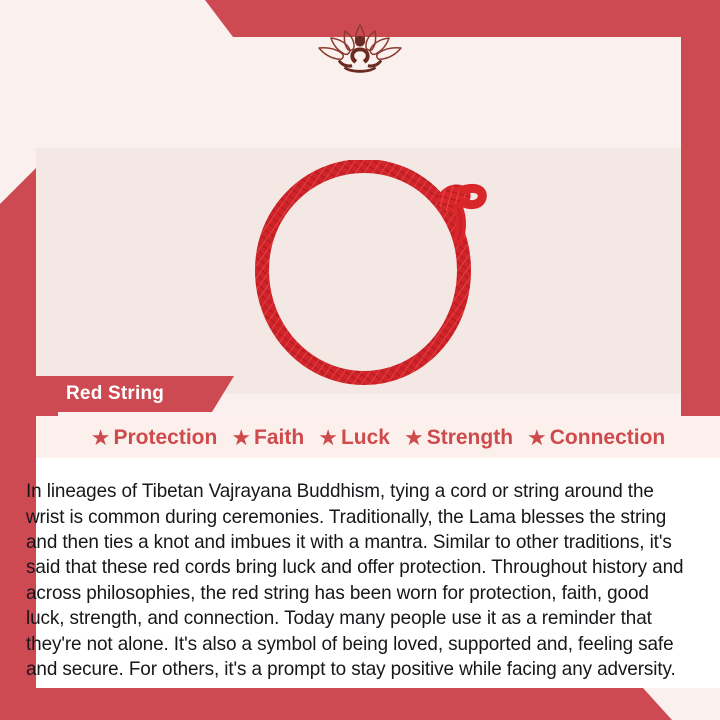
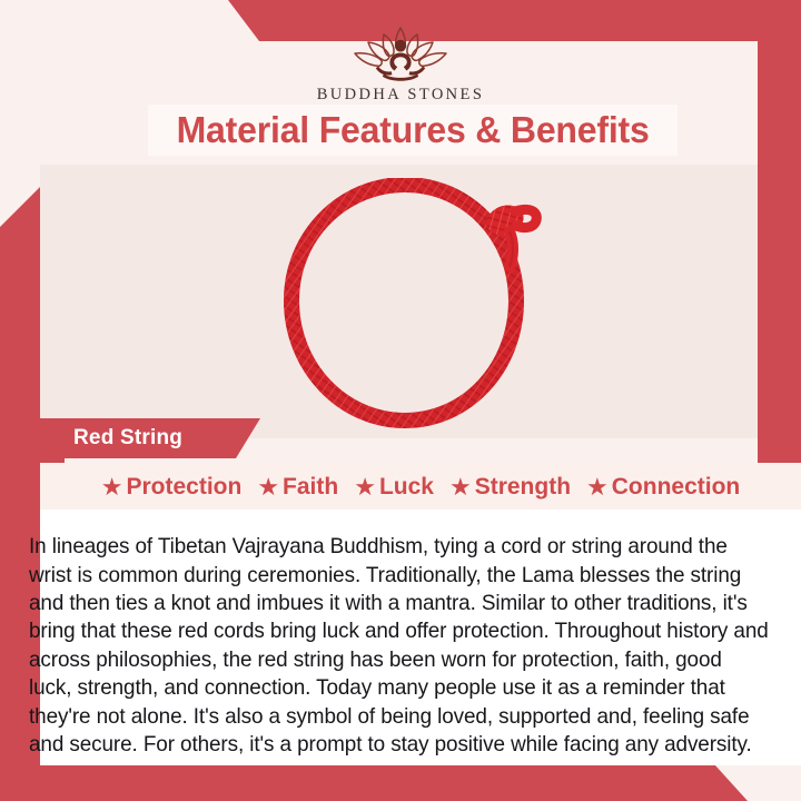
+ BUDDHA STONES
+ Material Features & Benefits
  Red String
  ★
  Protection
  ★
  Faith
  ★
  Luck
  ★
  Strength
  ★
  Connection
- In lineages of Tibetan Vajrayana Buddhism, tying a cord or string around the wrist is common during ceremonies. Traditionally, the Lama blesses the string and then ties a knot and imbues it with a mantra. Similar to other traditions, it's said that these red cords bring luck and offer protection. Throughout history and across philosophies, the red string has been worn for protection, faith, good luck, strength, and connection. Today many people use it as a reminder that they're not alone. It's also a symbol of being loved, supported and, feeling safe and secure. For others, it's a prompt to stay positive while facing any adversity.
+ In lineages of Tibetan Vajrayana Buddhism, tying a cord or string around the wrist is common during ceremonies. Traditionally, the Lama blesses the string and then ties a knot and imbues it with a mantra. Similar to other traditions, it's bring that these red cords bring luck and offer protection. Throughout history and across philosophies, the red string has been worn for protection, faith, good luck, strength, and connection. Today many people use it as a reminder that they're not alone. It's also a symbol of being loved, supported and, feeling safe and secure. For others, it's a prompt to stay positive while facing any adversity.
